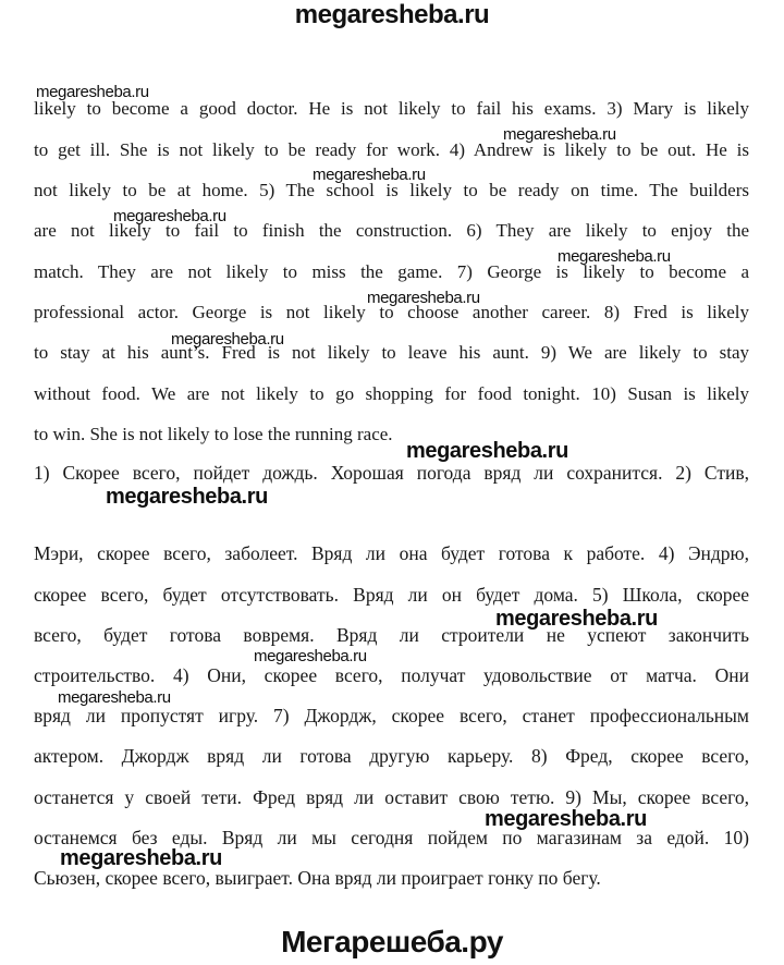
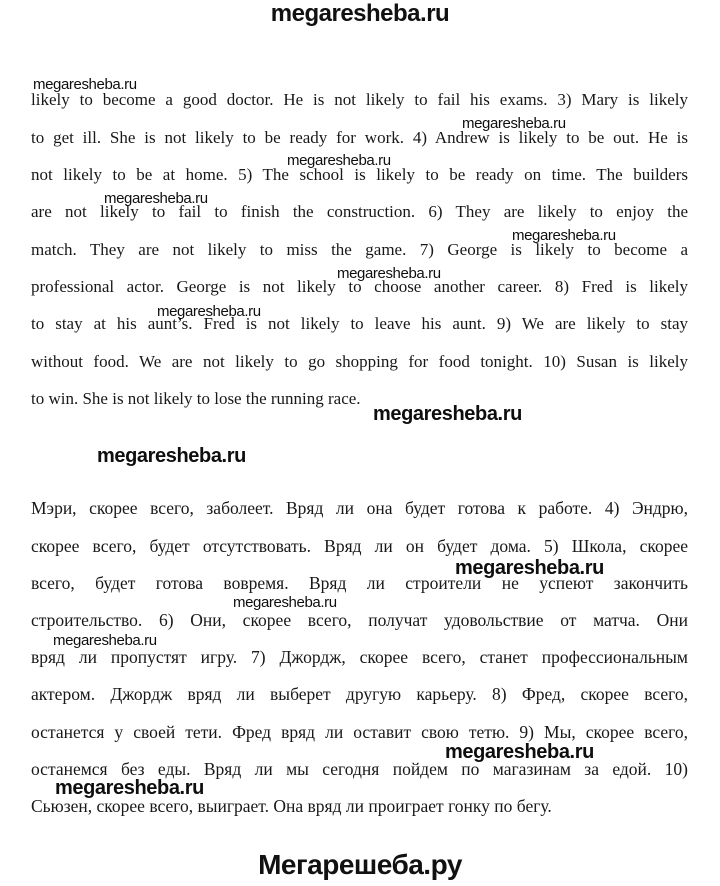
  megaresheba.ru
  likely to become a good doctor. He is not likely to fail his exams. 3) Mary is likely
  to get ill. She is not likely to be ready for work. 4) Andrew is likely to be out. He is
  not likely to be at home. 5) The school is likely to be ready on time. The builders
  are not likely to fail to finish the construction. 6) They are likely to enjoy the
  match. They are not likely to miss the game. 7) George is likely to become a
  professional actor. George is not likely to choose another career. 8) Fred is likely
  to stay at his aunt’s. Fred is not likely to leave his aunt. 9) We are likely to stay
  without food. We are not likely to go shopping for food tonight. 10) Susan is likely
  to win. She is not likely to lose the running race.
- 1) Скорее всего, пойдет дождь. Хорошая погода вряд ли сохранится. 2) Стив,
  Мэри, скорее всего, заболеет. Вряд ли она будет готова к работе. 4) Эндрю,
  скорее всего, будет отсутствовать. Вряд ли он будет дома. 5) Школа, скорее
  всего, будет готова вовремя. Вряд ли строители не успеют закончить
- строительство. 4) Они, скорее всего, получат удовольствие от матча. Они
+ строительство. 6) Они, скорее всего, получат удовольствие от матча. Они
  вряд ли пропустят игру. 7) Джордж, скорее всего, станет профессиональным
- актером. Джордж вряд ли готова другую карьеру. 8) Фред, скорее всего,
+ актером. Джордж вряд ли выберет другую карьеру. 8) Фред, скорее всего,
  останется у своей тети. Фред вряд ли оставит свою тетю. 9) Мы, скорее всего,
  останемся без еды. Вряд ли мы сегодня пойдем по магазинам за едой. 10)
  Сьюзен, скорее всего, выиграет. Она вряд ли проиграет гонку по бегу.
  Мегарешеба.ру
  megaresheba.ru
  megaresheba.ru
  megaresheba.ru
  megaresheba.ru
  megaresheba.ru
  megaresheba.ru
  megaresheba.ru
  megaresheba.ru
  megaresheba.ru
  megaresheba.ru
  megaresheba.ru
  megaresheba.ru
  megaresheba.ru
  megaresheba.ru
